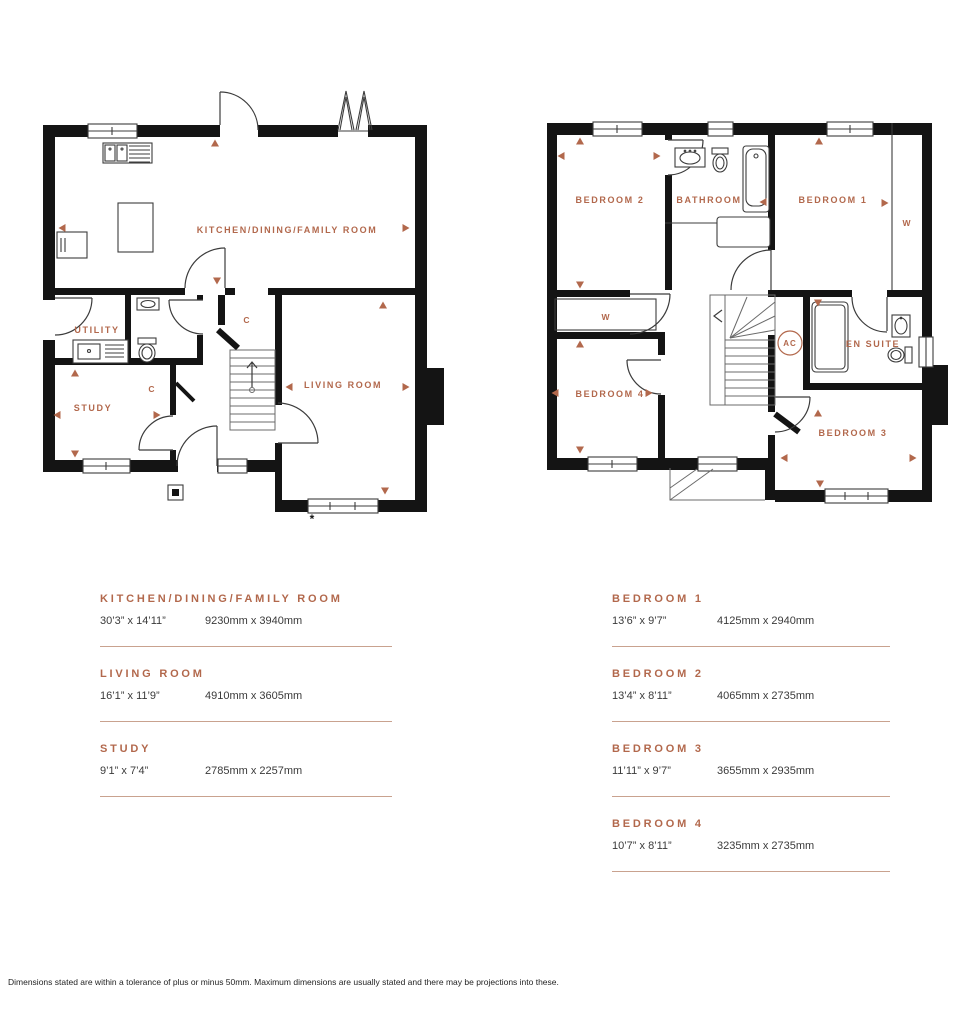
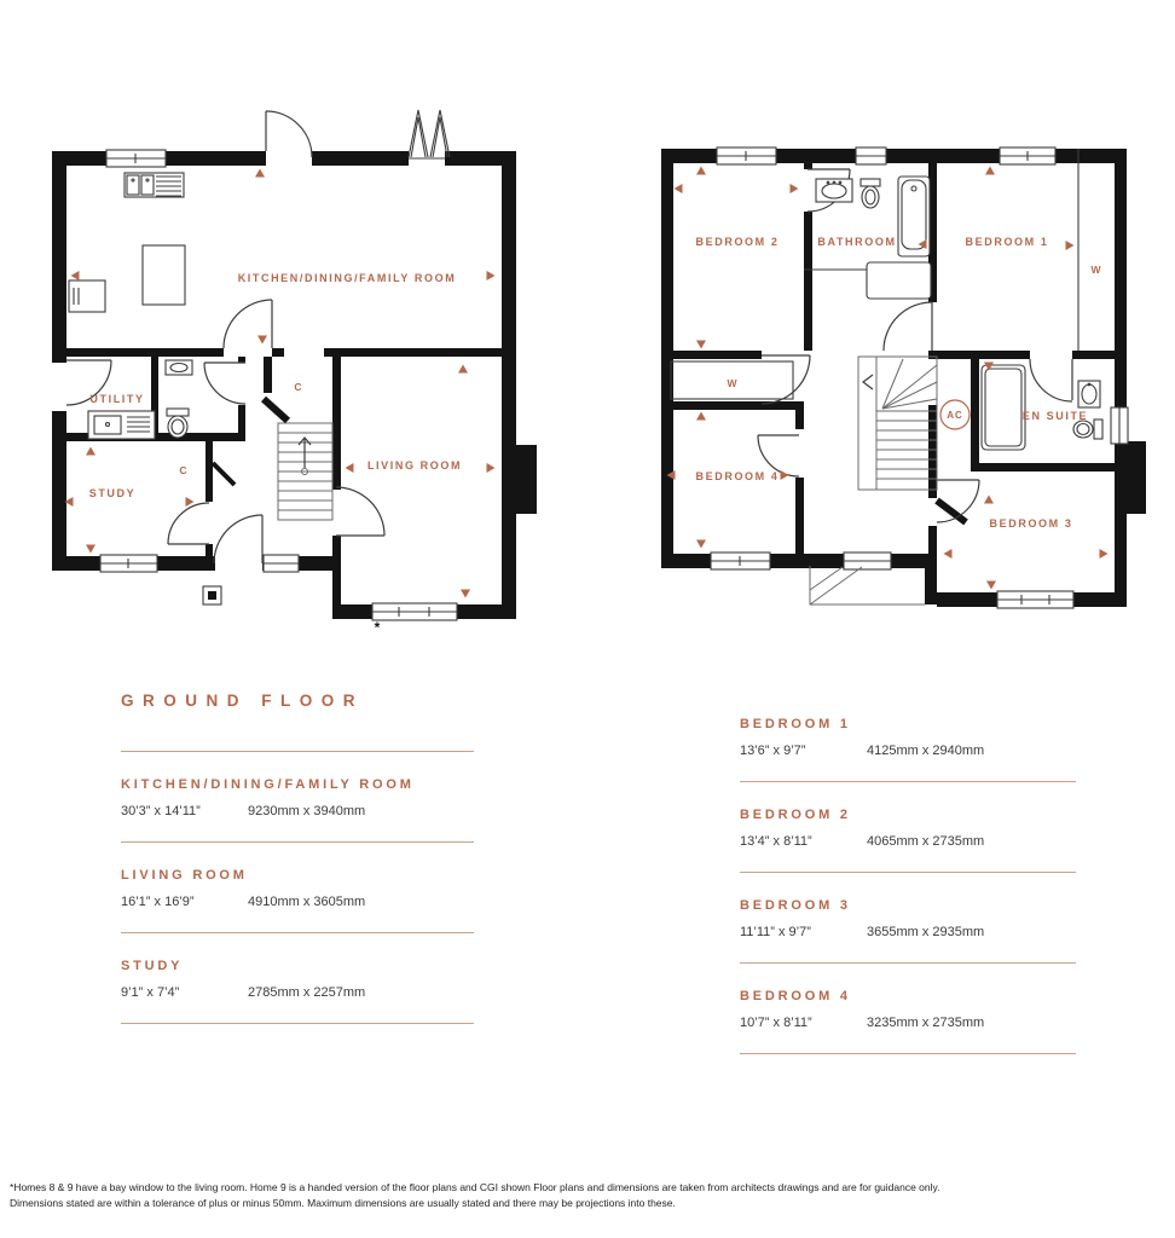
  *
  KITCHEN/DINING/FAMILY ROOM
  UTILITY
  STUDY
  LIVING ROOM
  C
  C
  AC
  BEDROOM 2
  BATHROOM
  BEDROOM 1
  W
  W
  BEDROOM 4
  EN SUITE
  BEDROOM 3
+ GROUND FLOOR
  KITCHEN/DINING/FAMILY ROOM
  30’3” x 14’11”
  9230mm x 3940mm
  LIVING ROOM
- 16’1” x 11’9”
+ 16’1” x 16’9”
  4910mm x 3605mm
  STUDY
  9’1” x 7’4”
  2785mm x 2257mm
  BEDROOM 1
  13’6” x 9’7”
  4125mm x 2940mm
  BEDROOM 2
  13’4” x 8’11”
  4065mm x 2735mm
  BEDROOM 3
  11’11” x 9’7”
  3655mm x 2935mm
  BEDROOM 4
  10’7” x 8’11”
  3235mm x 2735mm
+ *Homes 8 & 9 have a bay window to the living room. Home 9 is a handed version of the floor plans and CGI shown Floor plans and dimensions are taken from architects drawings and are for guidance only.
  Dimensions stated are within a tolerance of plus or minus 50mm. Maximum dimensions are usually stated and there may be projections into these.
